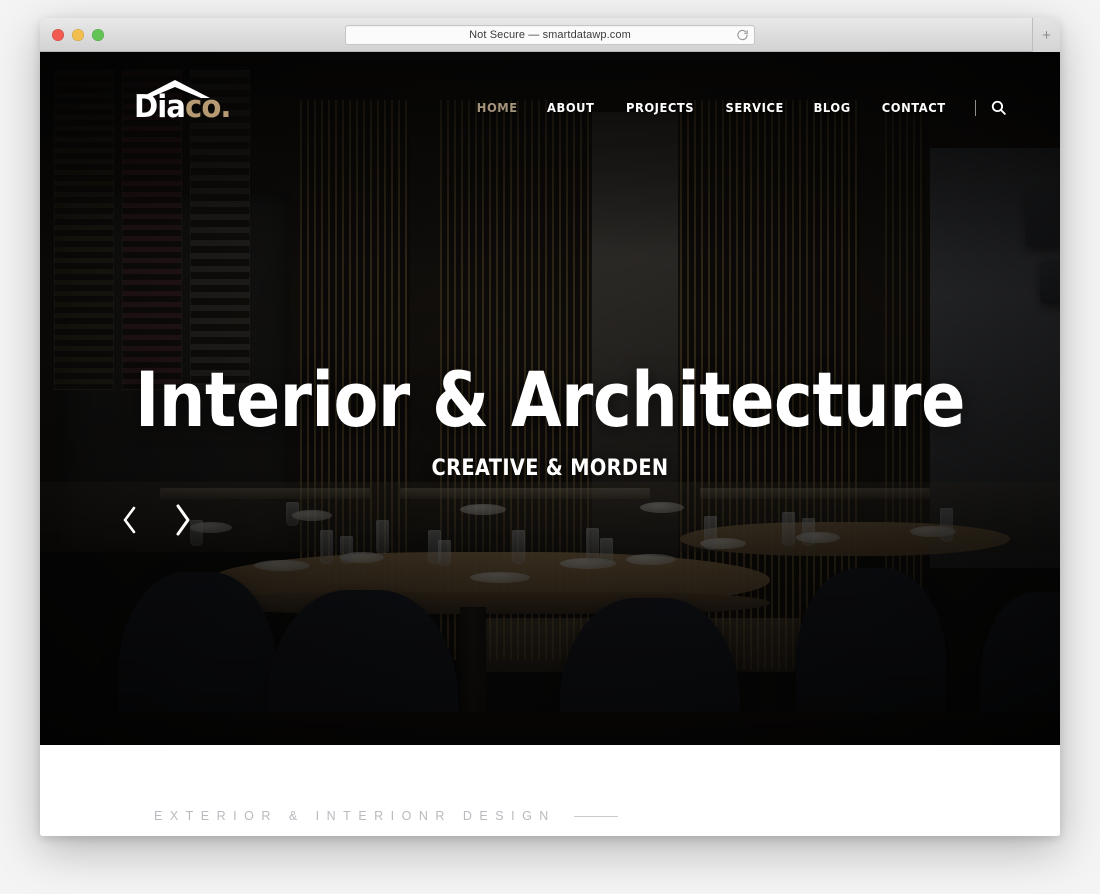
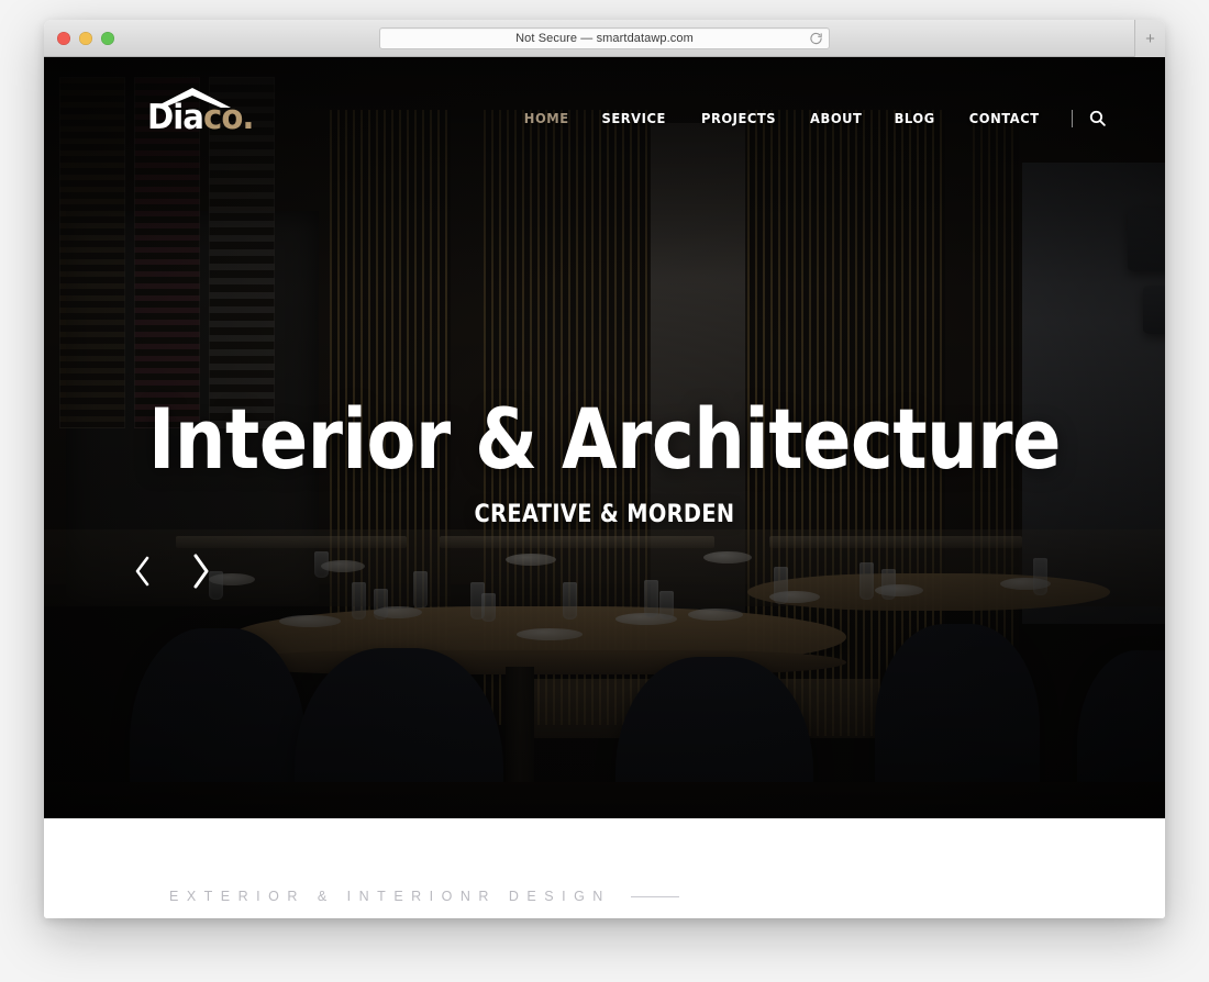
  Not Secure — smartdatawp.com
  +
  Diaco.
  HOME
- ABOUT
+ SERVICE
  PROJECTS
- SERVICE
+ ABOUT
  BLOG
  CONTACT
  Interior & Architecture
  CREATIVE & MORDEN
  EXTERIOR & INTERIONR DESIGN
